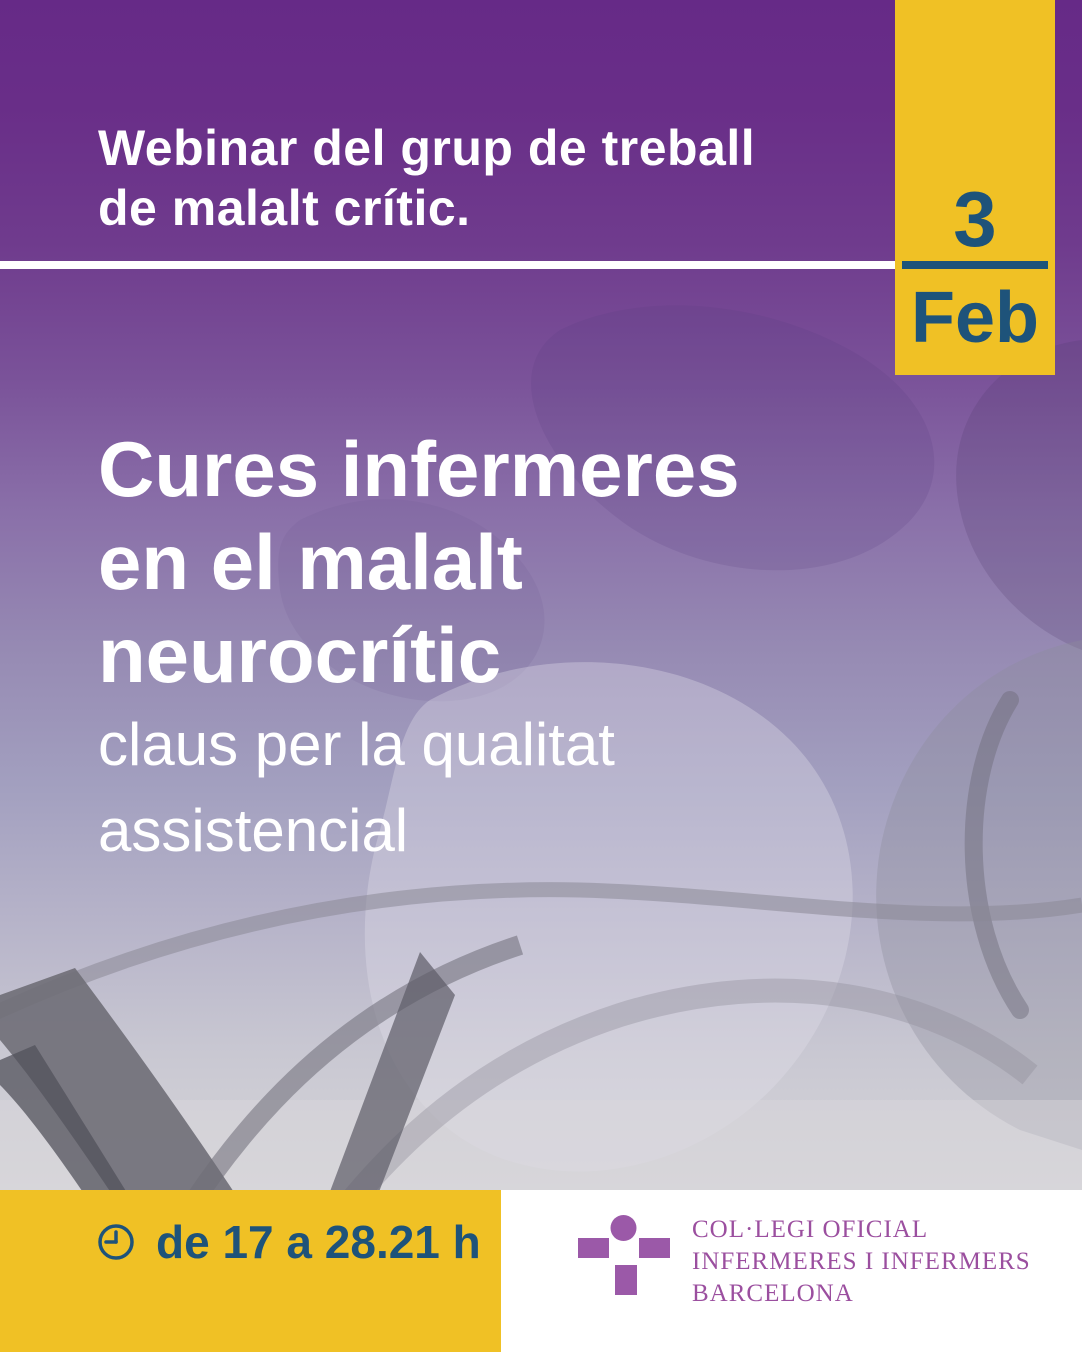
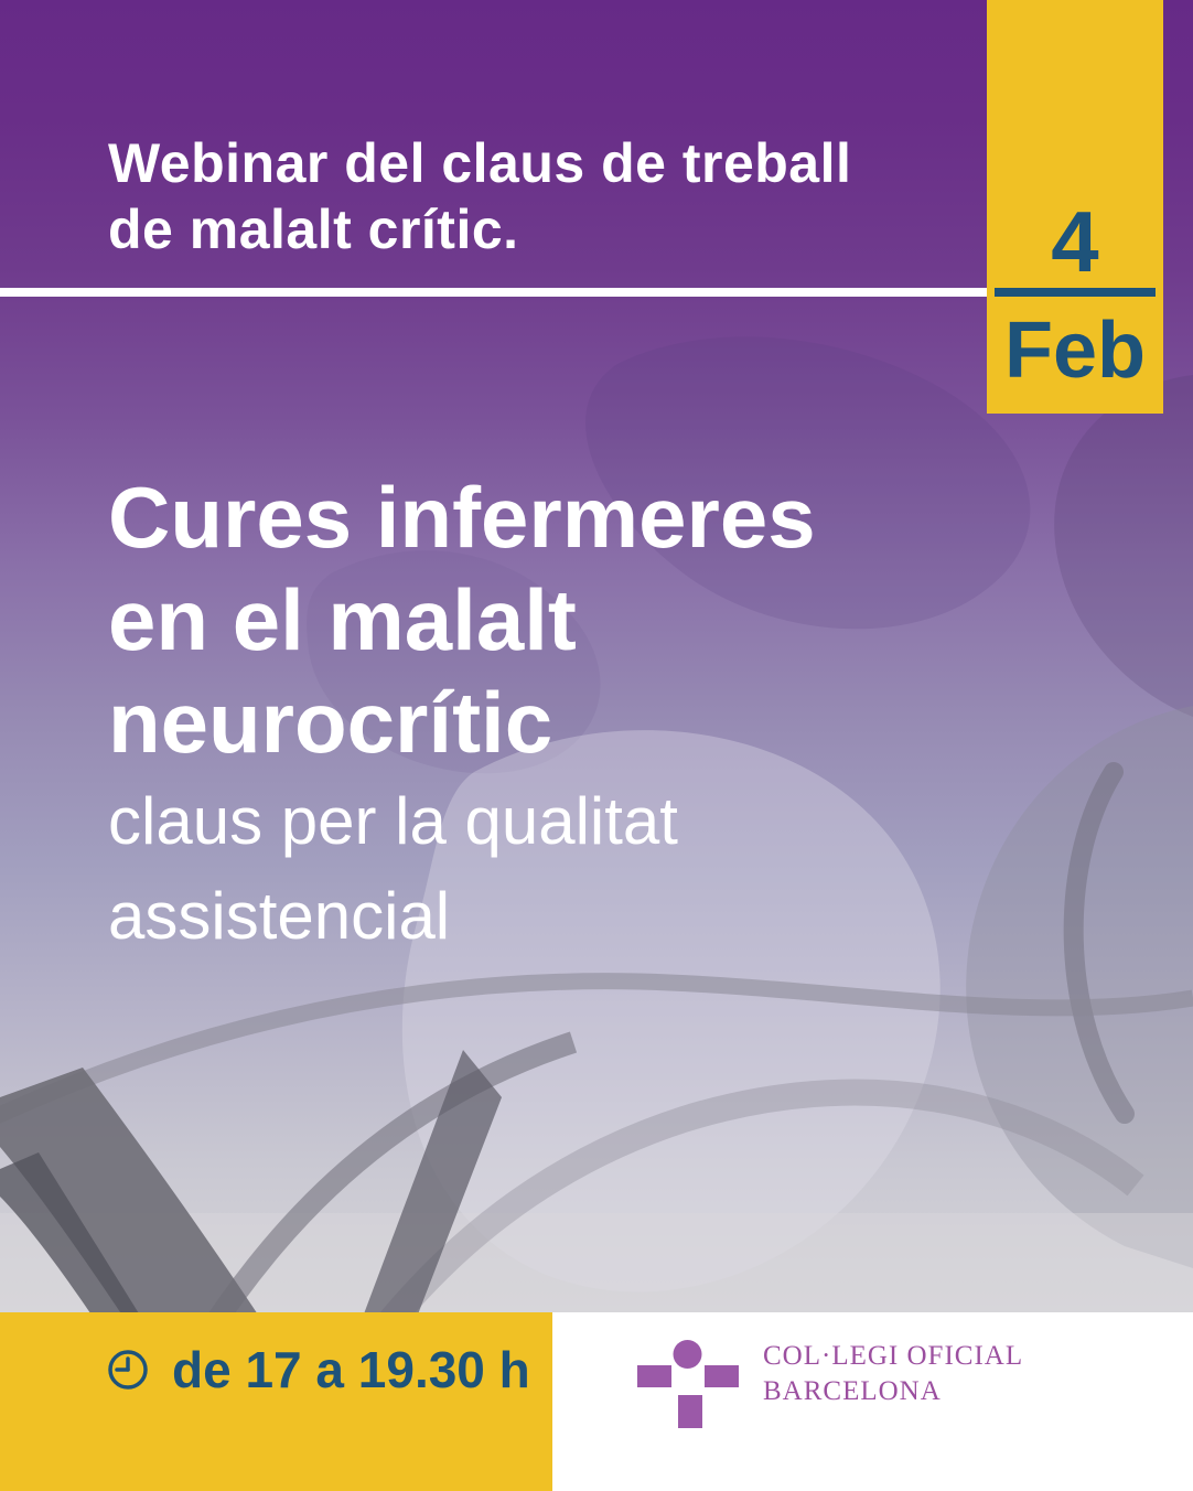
- Webinar del grup de treball
+ Webinar del claus de treball
  de malalt crític.
- 3
+ 4
  Feb
  Cures infermeres
  en el malalt
  neurocrític
  claus per la qualitat
  assistencial
- de 17 a 28.21 h
+ de 17 a 19.30 h
  COL·LEGI OFICIAL
- INFERMERES I INFERMERS
  BARCELONA
